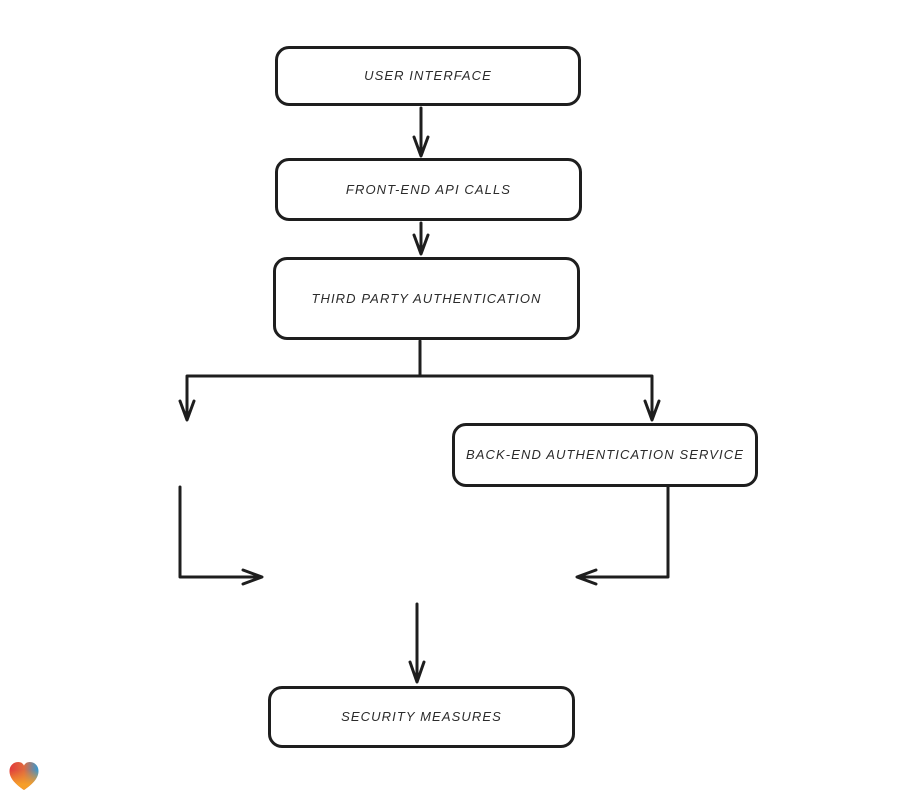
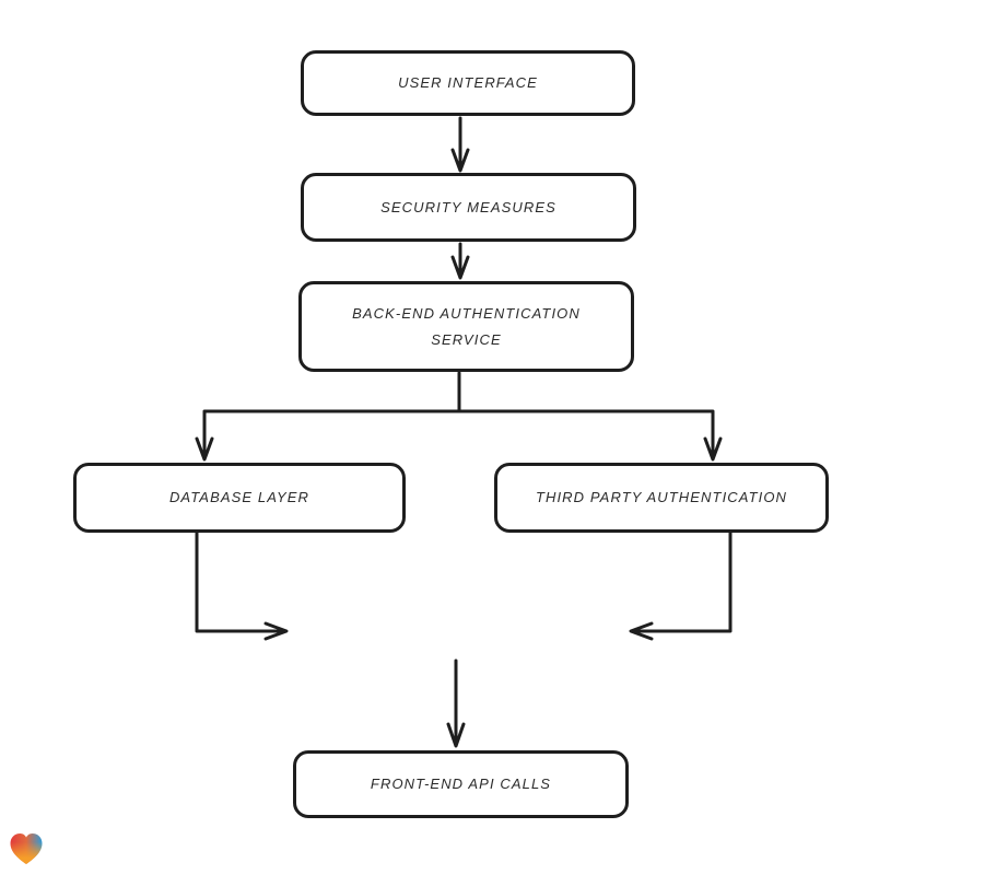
  USER INTERFACE
- FRONT-END API CALLS
+ SECURITY MEASURES
- THIRD PARTY AUTHENTICATION
+ BACK-END AUTHENTICATION SERVICE
+ DATABASE LAYER
- BACK-END AUTHENTICATION SERVICE
+ THIRD PARTY AUTHENTICATION
- SECURITY MEASURES
+ FRONT-END API CALLS
